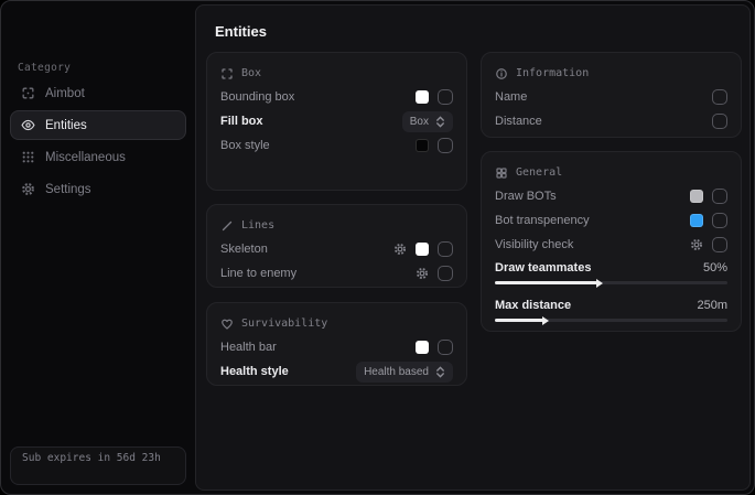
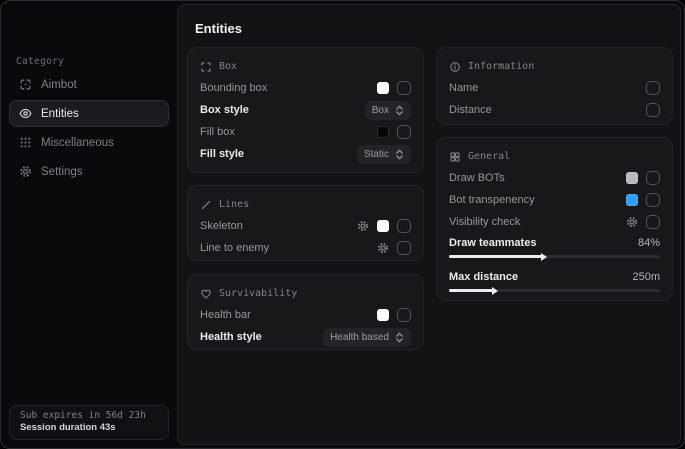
  Category
  Aimbot
  Entities
  Miscellaneous
  Settings
  Sub expires in 56d 23h
+ Session duration 43s
  Entities
  Box
  Bounding box
- Fill box
+ Box style
  Box
- Box style
+ Fill box
+ Fill style
+ Static
  Lines
  Skeleton
  Line to enemy
  Survivability
  Health bar
  Health style
  Health based
  Information
  Name
  Distance
  General
  Draw BOTs
  Bot transpenency
  Visibility check
  Draw teammates
- 50%
+ 84%
  Max distance
  250m
